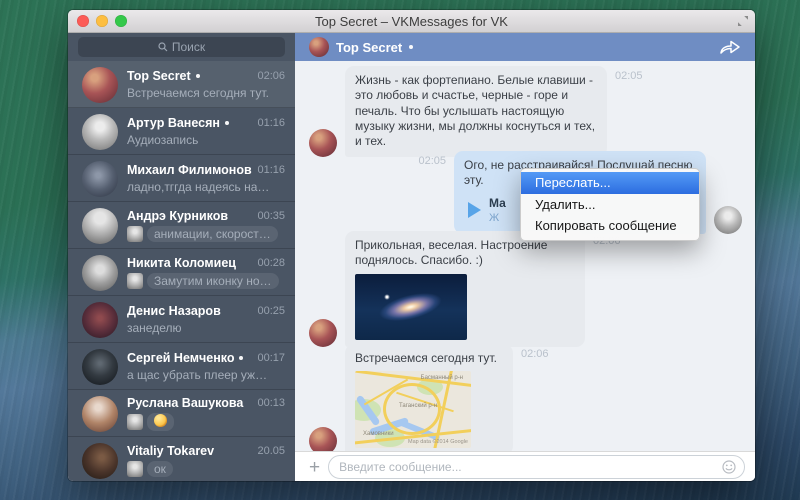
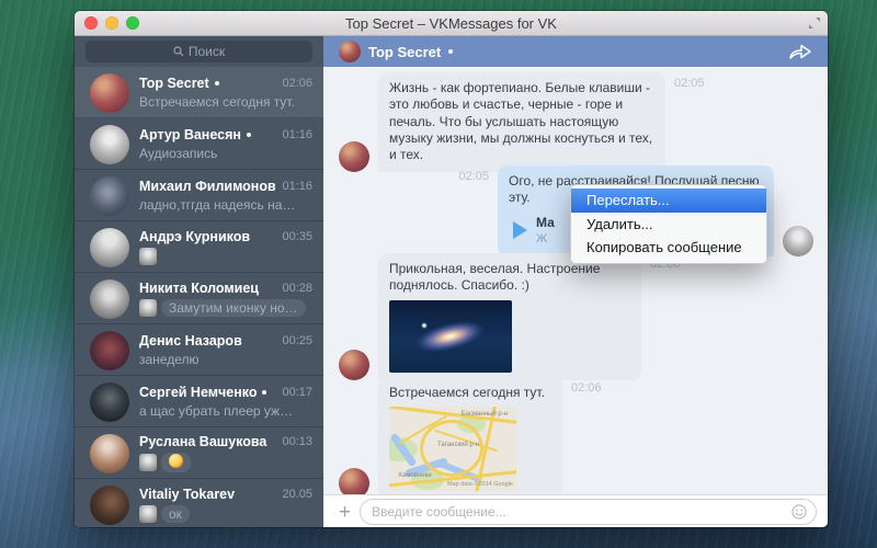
  Top Secret – VKMessages for VK
  Поиск
  Top Secret
  02:06
  Встречаемся сегодня тут.
  Артур Ванесян
  01:16
  Аудиозапись
  Михаил Филимонов
  01:16
  ладно,тггда надеясь на…
  Андрэ Курников
  00:35
- анимации, скорост…
  Никита Коломиец
  00:28
  Замутим иконку но…
  Денис Назаров
  00:25
  занеделю
  Сергей Немченко
  00:17
  а щас убрать плеер уж…
  Руслана Вашукова
  00:13
  😘
  Vitaliy Tokarev
  20.05
  ок
  Top Secret
  Жизнь - как фортепиано. Белые клавиши - это любовь и счастье, черные - горе и печаль. Что бы услышать настоящую музыку жизни, мы должны коснуться и тех, и тех.
  02:05
  02:05
  Ого, не расстраивайся! Послушай песню эту.
  Ма
  Ж
  Прикольная, веселая. Настроение поднялось. Спасибо. :)
  02:06
  Встречаемся сегодня тут.
  02:06
  +
  Введите сообщение...
  Переслать...
  Удалить...
  Копировать сообщение
